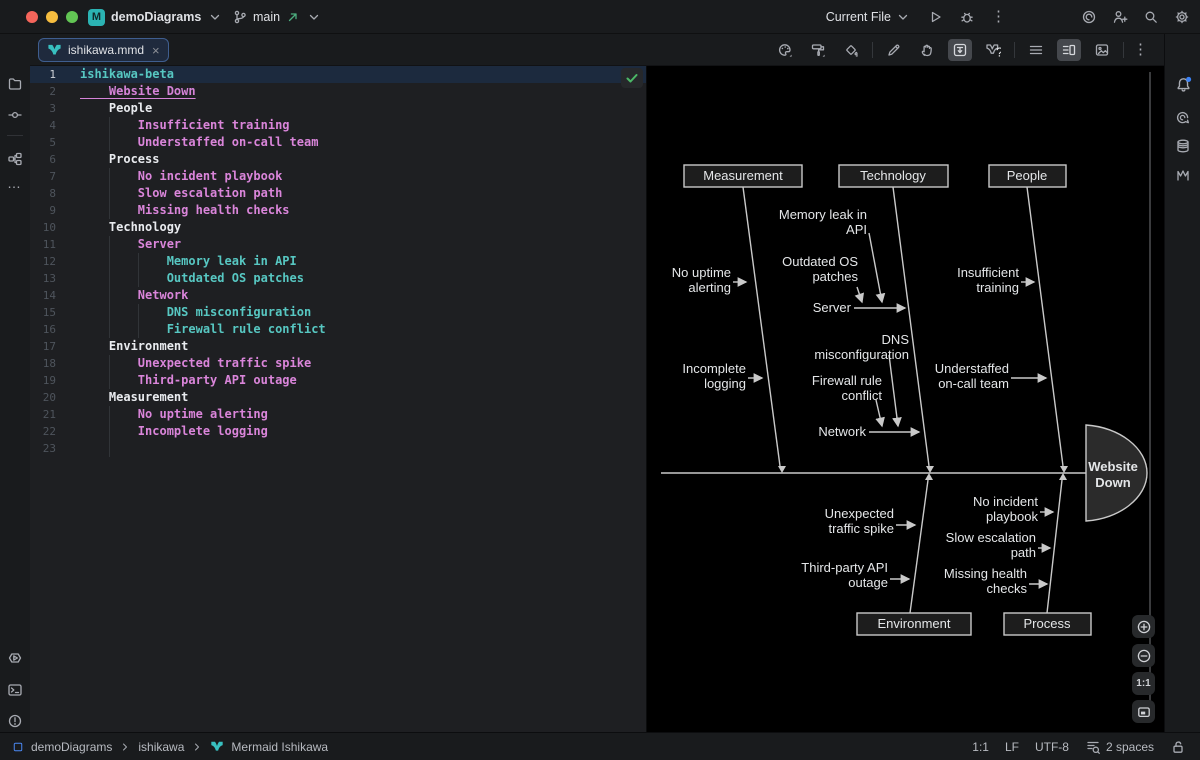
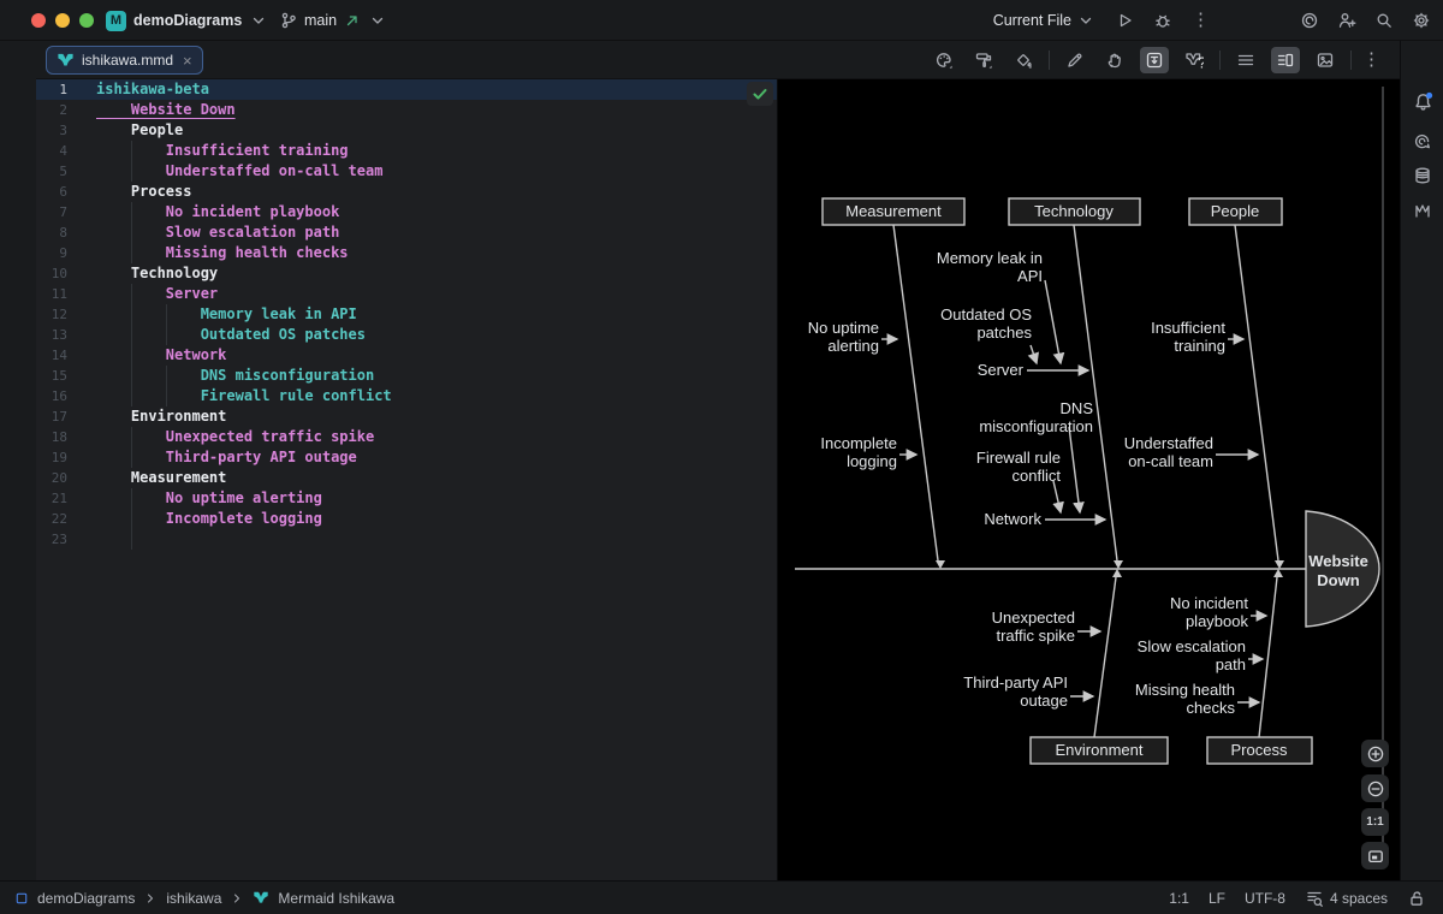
  M
  demoDiagrams
  main
  Current File
  ⋮
- …
  ishikawa.mmd
  ×
  ?
  ⋮
  1
  2
  3
  4
  5
  6
  7
  8
  9
  10
  11
  12
  13
  14
  15
  16
  17
  18
  19
  20
  21
  22
  23
  ishikawa-beta
  Website Down
  People
  Insufficient training
  Understaffed on-call team
  Process
  No incident playbook
  Slow escalation path
  Missing health checks
  Technology
  Server
  Memory leak in API
  Outdated OS patches
  Network
  DNS misconfiguration
  Firewall rule conflict
  Environment
  Unexpected traffic spike
  Third-party API outage
  Measurement
  No uptime alerting
  Incomplete logging
  Website
  Down
  Measurement
  Technology
  People
  Environment
  Process
  No uptime
  alerting
  Incomplete
  logging
  Memory leak in
  API
  Outdated OS
  patches
  Server
  DNS
  misconfiguration
  Firewall rule
  conflict
  Network
  Insufficient
  training
  Understaffed
  on-call team
  Unexpected
  traffic spike
  Third-party API
  outage
  No incident
  playbook
  Slow escalation
  path
  Missing health
  checks
  1:1
  demoDiagrams
  ishikawa
  Mermaid Ishikawa
  1:1
  LF
  UTF-8
- 2 spaces
+ 4 spaces
